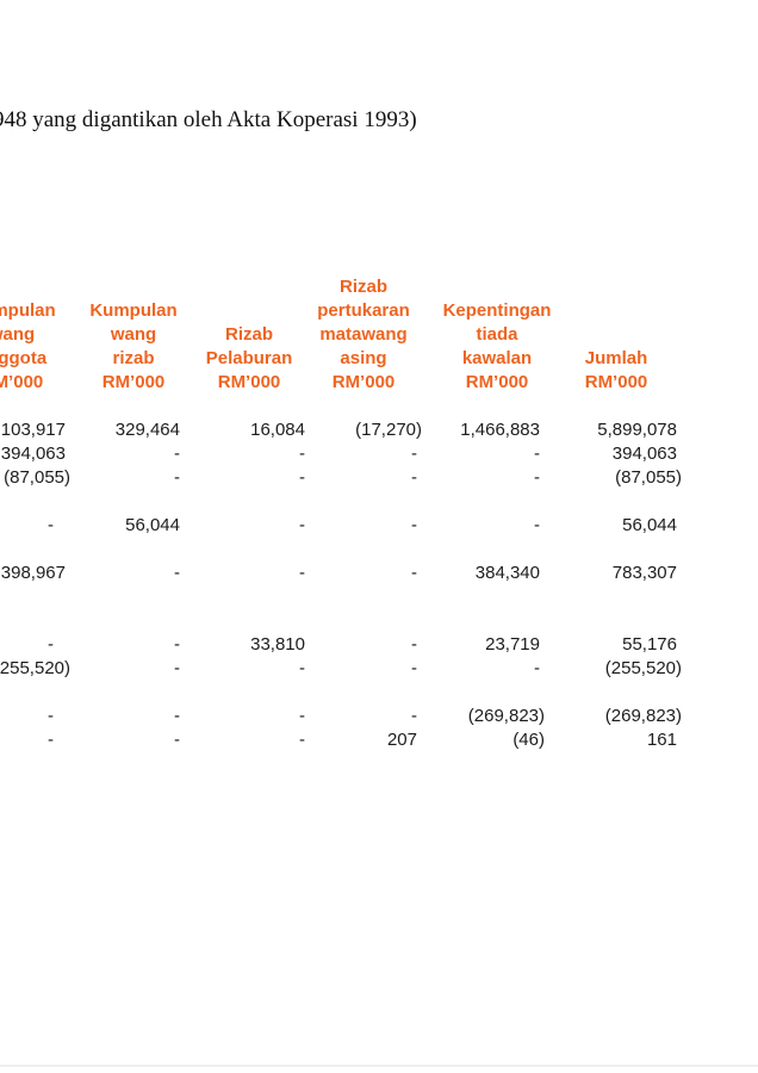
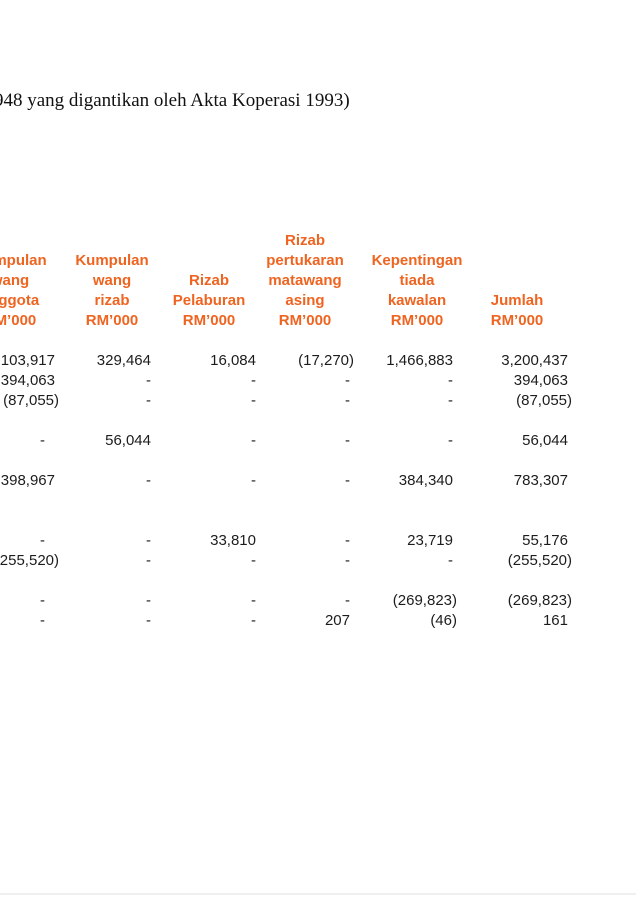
  48 yang digantikan oleh Akta Koperasi 1993)
  ang
  ggota
  M’000
  Kumpulan
  wang
  rizab
  RM’000
  Rizab
  Pelaburan
  RM’000
  Rizab
  pertukaran
  matawang
  asing
  RM’000
  Kepentingan
  tiada
  kawalan
  RM’000
  Jumlah
  RM’000
  103,917
  329,464
  16,084
  (17,270)
  1,466,883
- 5,899,078
+ 3,200,437
  394,063
  -
  -
  -
  -
  394,063
  (87,055)
  -
  -
  -
  -
  (87,055)
  -
  56,044
  -
  -
  -
  56,044
  398,967
  -
  -
  -
  384,340
  783,307
  -
  -
  33,810
  -
  23,719
  55,176
  255,520)
  -
  -
  -
  -
  (255,520)
  -
  -
  -
  -
  (269,823)
  (269,823)
  -
  -
  -
  207
  (46)
  161
